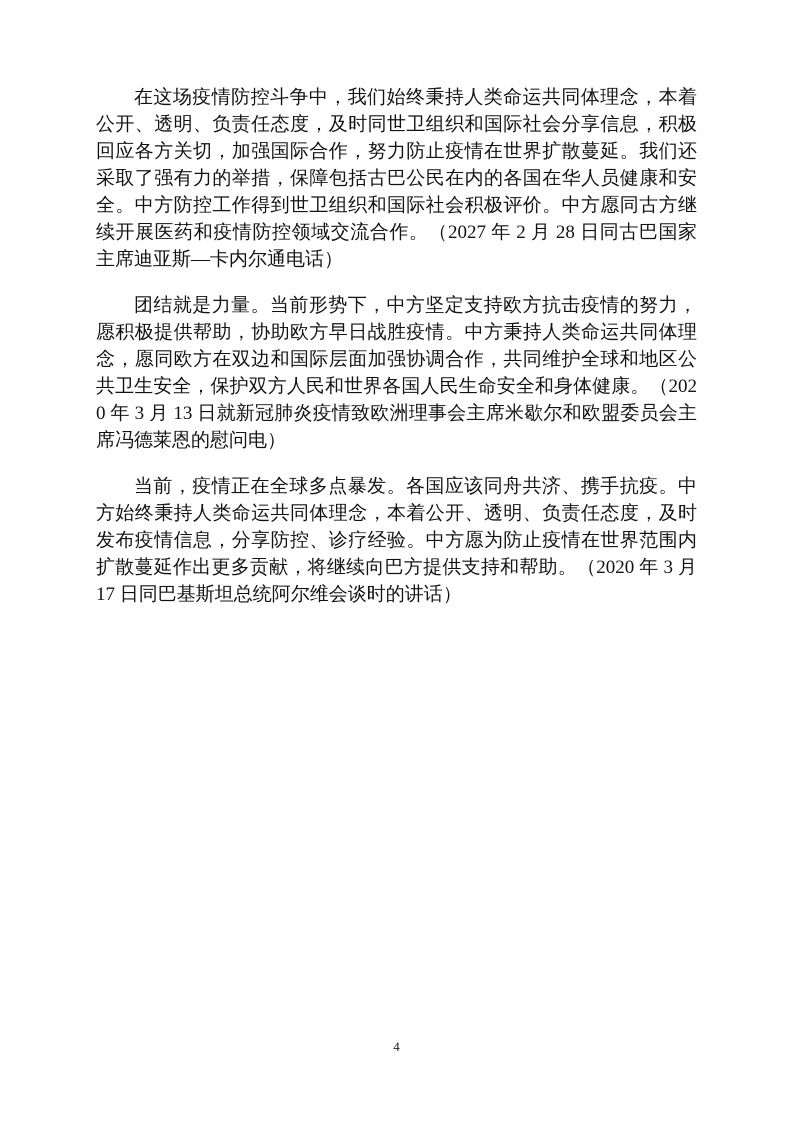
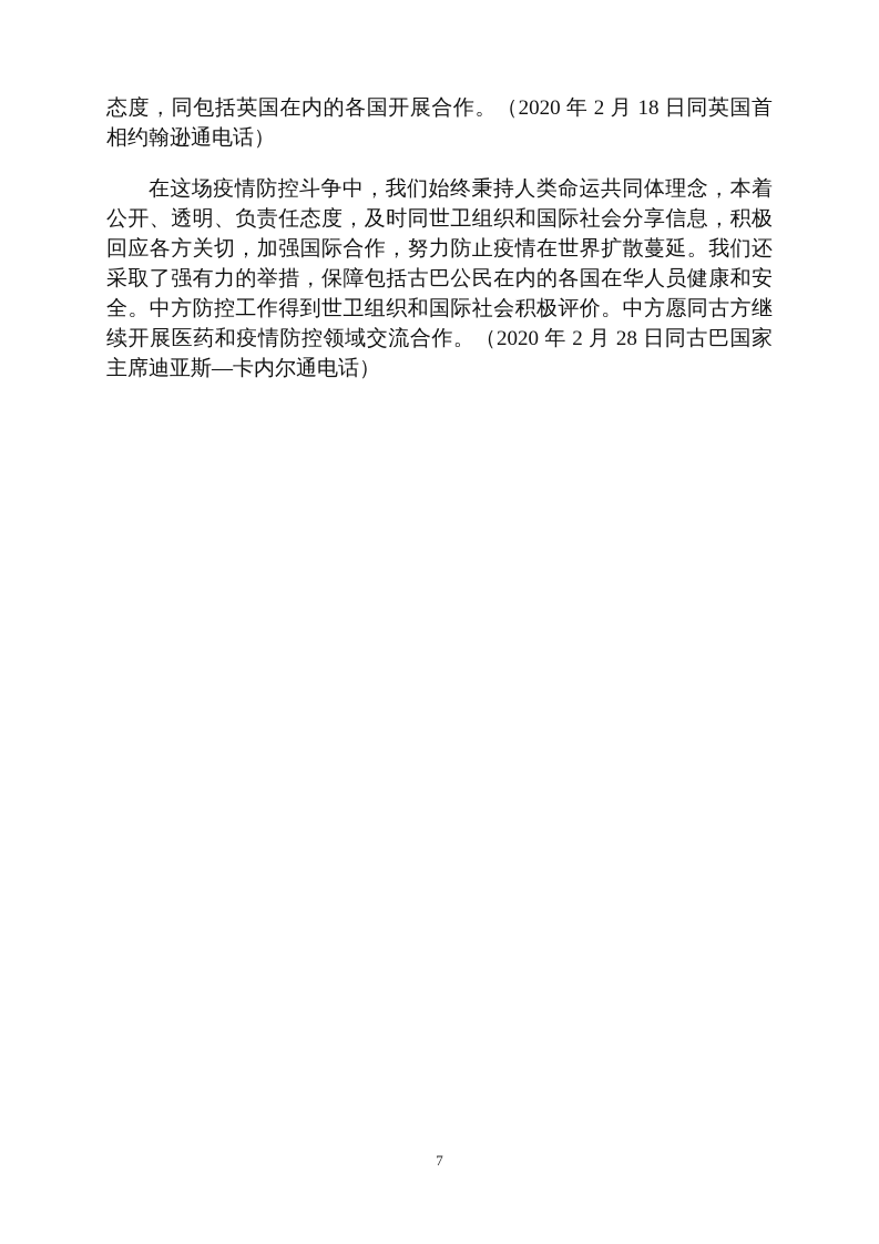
+ 态度，同包括英国在内的各国开展合作。（2020 年 2 月 18 日同英国首相约翰逊通电话）
- 在这场疫情防控斗争中，我们始终秉持人类命运共同体理念，本着公开、透明、负责任态度，及时同世卫组织和国际社会分享信息，积极回应各方关切，加强国际合作，努力防止疫情在世界扩散蔓延。我们还采取了强有力的举措，保障包括古巴公民在内的各国在华人员健康和安全。中方防控工作得到世卫组织和国际社会积极评价。中方愿同古方继续开展医药和疫情防控领域交流合作。（2027 年 2 月 28 日同古巴国家主席迪亚斯—卡内尔通电话）
+ 在这场疫情防控斗争中，我们始终秉持人类命运共同体理念，本着公开、透明、负责任态度，及时同世卫组织和国际社会分享信息，积极回应各方关切，加强国际合作，努力防止疫情在世界扩散蔓延。我们还采取了强有力的举措，保障包括古巴公民在内的各国在华人员健康和安全。中方防控工作得到世卫组织和国际社会积极评价。中方愿同古方继续开展医药和疫情防控领域交流合作。（2020 年 2 月 28 日同古巴国家主席迪亚斯—卡内尔通电话）
- 团结就是力量。当前形势下，中方坚定支持欧方抗击疫情的努力，愿积极提供帮助，协助欧方早日战胜疫情。中方秉持人类命运共同体理念，愿同欧方在双边和国际层面加强协调合作，共同维护全球和地区公共卫生安全，保护双方人民和世界各国人民生命安全和身体健康。（2020 年 3 月 13 日就新冠肺炎疫情致欧洲理事会主席米歇尔和欧盟委员会主席冯德莱恩的慰问电）
- 当前，疫情正在全球多点暴发。各国应该同舟共济、携手抗疫。中方始终秉持人类命运共同体理念，本着公开、透明、负责任态度，及时发布疫情信息，分享防控、诊疗经验。中方愿为防止疫情在世界范围内扩散蔓延作出更多贡献，将继续向巴方提供支持和帮助。（2020 年 3 月 17 日同巴基斯坦总统阿尔维会谈时的讲话）
- 4
+ 7
